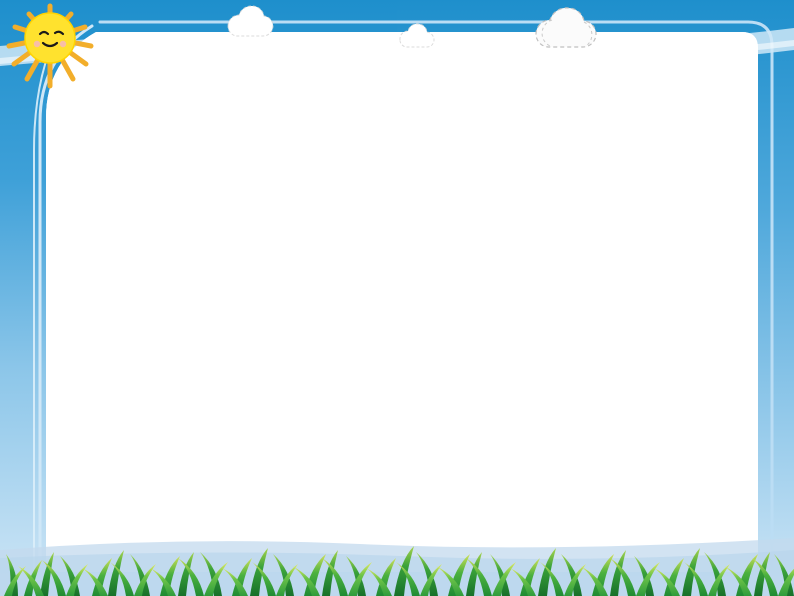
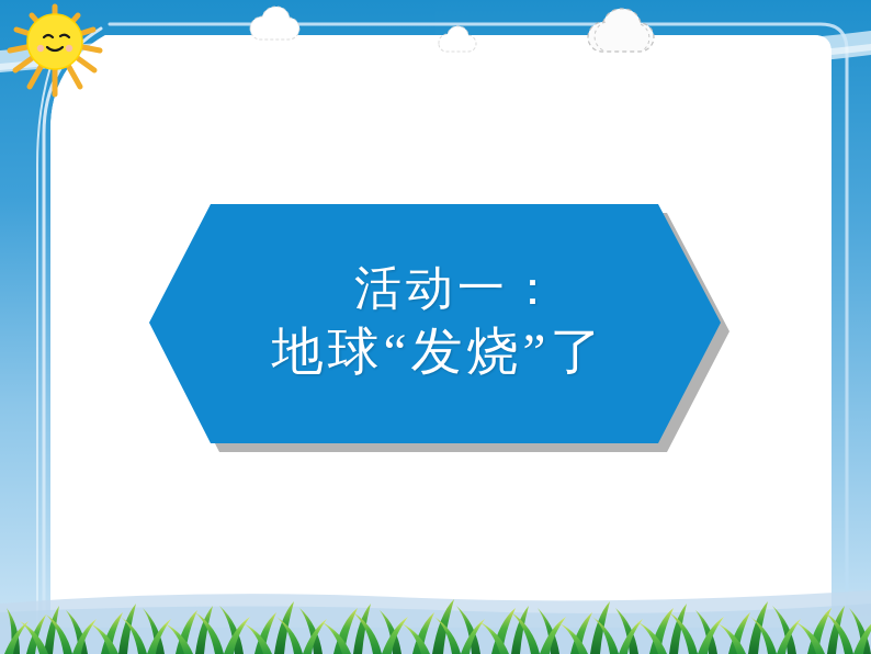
+ 活动一：
+ 地球“发烧”了
